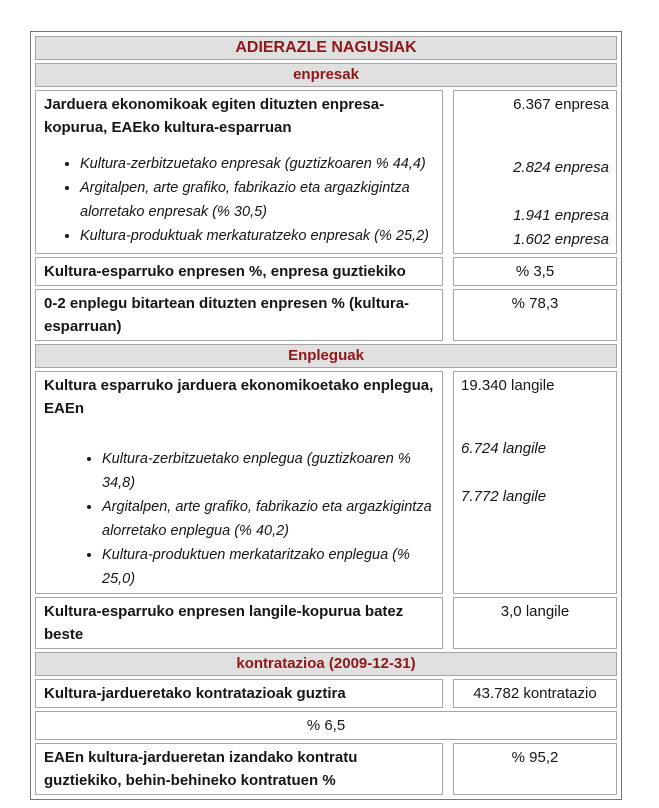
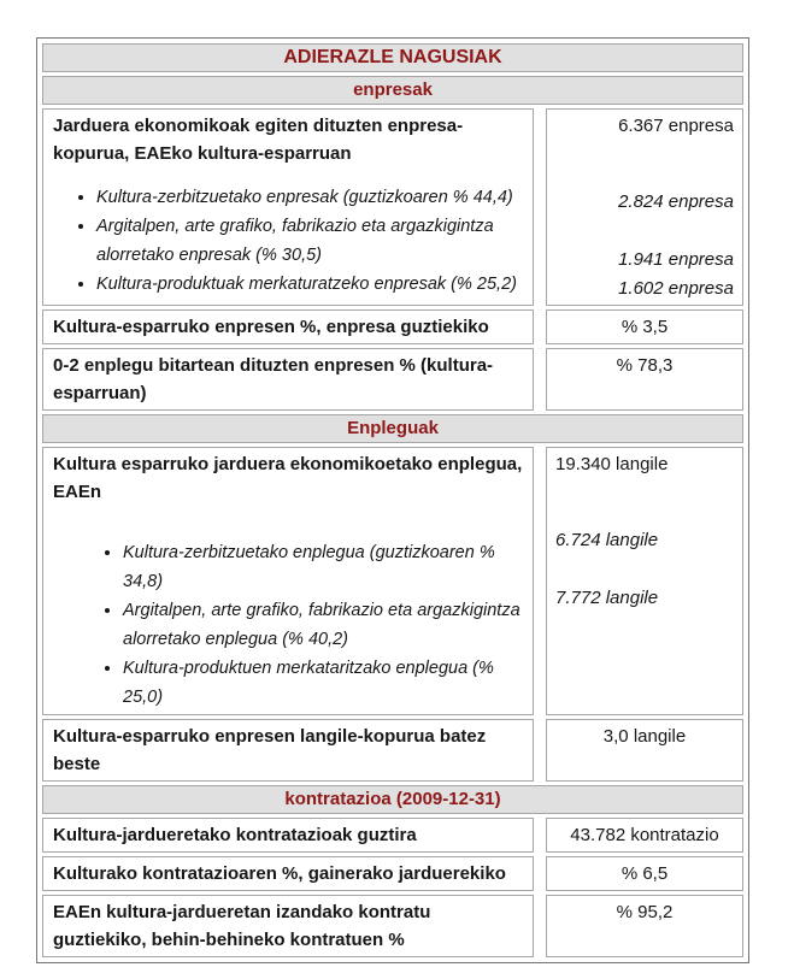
  ADIERAZLE NAGUSIAK
  enpresak
  Jarduera ekonomikoak egiten dituzten enpresa-kopurua, EAEko kultura-esparruan
  Kultura-zerbitzuetako enpresak (guztizkoaren % 44,4)
  Argitalpen, arte grafiko, fabrikazio eta argazkigintza alorretako enpresak (% 30,5)
  Kultura-produktuak merkaturatzeko enpresak (% 25,2)
  6.367 enpresa
  2.824 enpresa
  1.941 enpresa
  1.602 enpresa
  Kultura-esparruko enpresen %, enpresa guztiekiko
  % 3,5
  0-2 enplegu bitartean dituzten enpresen % (kultura-esparruan)
  % 78,3
  Enpleguak
  Kultura esparruko jarduera ekonomikoetako enplegua, EAEn
  Kultura-zerbitzuetako enplegua (guztizkoaren % 34,8)
  Argitalpen, arte grafiko, fabrikazio eta argazkigintza alorretako enplegua (% 40,2)
  Kultura-produktuen merkataritzako enplegua (% 25,0)
  19.340 langile
  6.724 langile
  7.772 langile
  Kultura-esparruko enpresen langile-kopurua batez beste
  3,0 langile
  kontratazioa (2009-12-31)
  Kultura-jardueretako kontratazioak guztira
  43.782 kontratazio
+ Kulturako kontratazioaren %, gainerako jarduerekiko
  % 6,5
  EAEn kultura-jardueretan izandako kontratu guztiekiko, behin-behineko kontratuen %
  % 95,2
